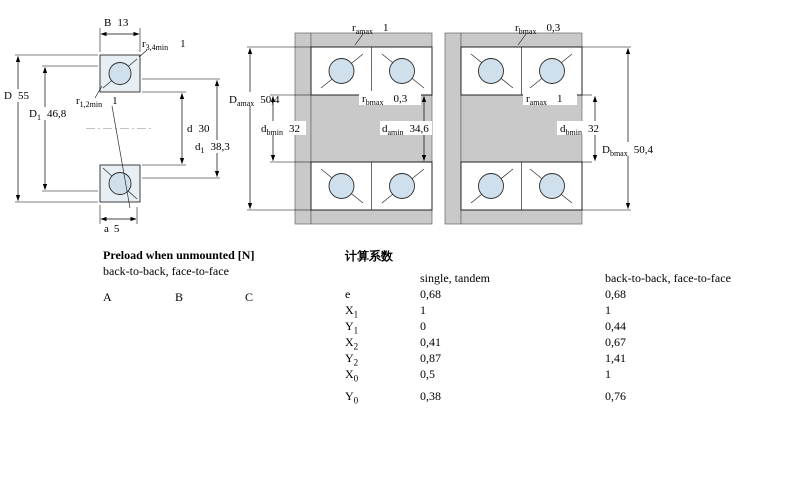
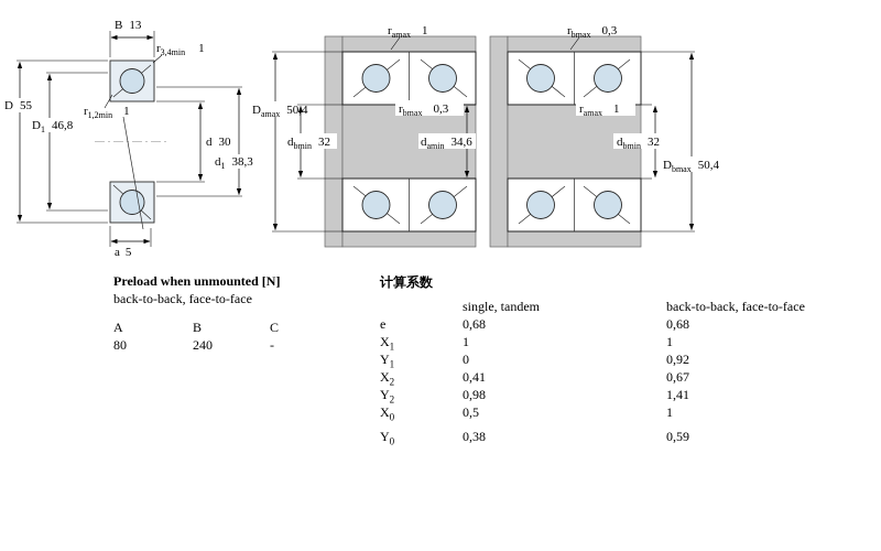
  B 13
  r3,4min 1
  D 55
  D1 46,8
  r1,2min 1
  d 30
  d1 38,3
  a 5
  ramax 1
  Damax 504
  dbmin 32
  rbmax 0,3
  damin 34,6
  rbmax 0,3
  ramax 1
  dbmin 32
  Dbmax 50,4
  Preload when unmounted [N]
  back-to-back, face-to-face
  A
  B
  C
+ 80
+ 240
+ -
  计算系数
  single, tandem
  back-to-back, face-to-face
  e
  0,68
  0,68
  X1
  1
  1
  Y1
  0
- 0,44
+ 0,92
  X2
  0,41
  0,67
  Y2
- 0,87
+ 0,98
  1,41
  X0
  0,5
  1
  Y0
  0,38
- 0,76
+ 0,59
